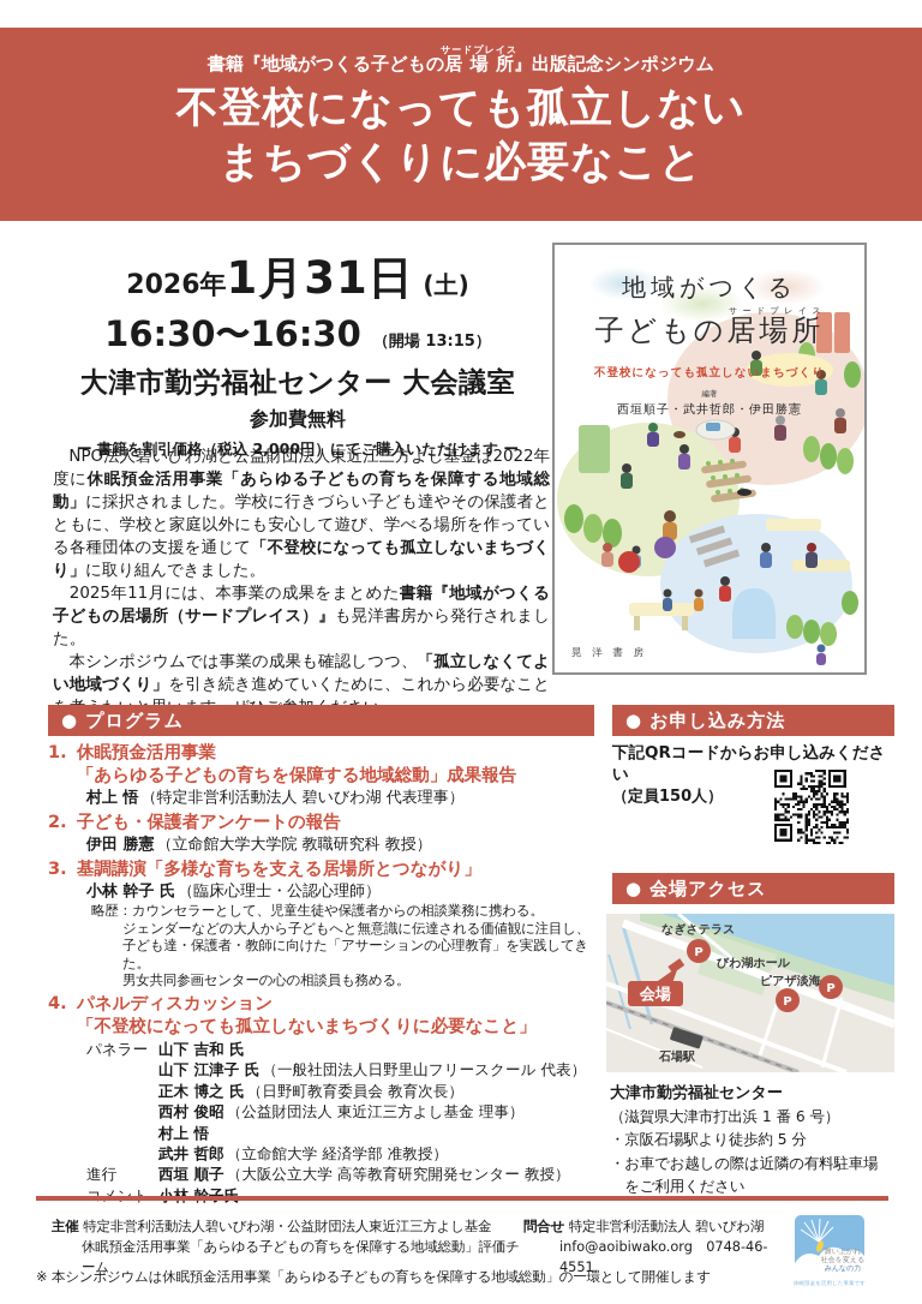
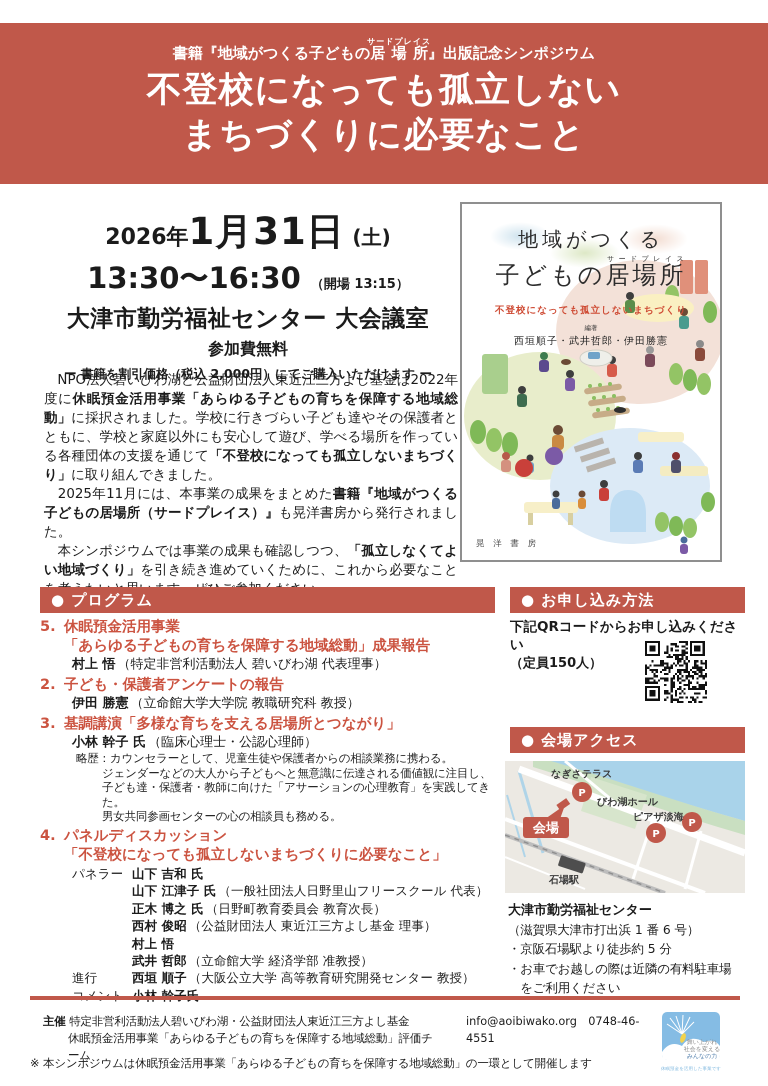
  書籍『地域がつくる子どもの居場所サードプレイス』出版記念シンポジウム
  不登校になっても孤立しない
  まちづくりに必要なこと
  2026年1月31日 (土)
- 16:30〜16:30 （開場 13:15）
+ 13:30〜16:30 （開場 13:15）
  大津市勤労福祉センター 大会議室
  参加費無料
  ー 書籍を割引価格（税込 2,000円）にてご購入いただけます ー
  NPO法人碧いびわ湖と公益財団法人東近江三方よし基金は2022年度に休眠預金活用事業「あらゆる子どもの育ちを保障する地域総動」に採択されました。学校に行きづらい子ども達やその保護者とともに、学校と家庭以外にも安心して遊び、学べる場所を作っている各種団体の支援を通じて「不登校になっても孤立しないまちづくり」に取り組んできました。
  2025年11月には、本事業の成果をまとめた書籍『地域がつくる子どもの居場所（サードプレイス）』も晃洋書房から発行されました。
  本シンポジウムでは事業の成果も確認しつつ、「孤立しなくてよい地域づくり」を引き続き進めていくために、これから必要なこと
  地域がつくる
  子どもの居場所サードプレイス
  不登校になっても孤立しないまちづくり
  編著
  西垣順子・武井哲郎・伊田勝憲
  晃 洋 書 房
  ● プログラム
  ● お申し込み方法
  ● 会場アクセス
- 1.
+ 5.
  休眠預金活用事業
  「あらゆる子どもの育ちを保障する地域総動」成果報告
  村上 悟 （特定非営利活動法人 碧いびわ湖 代表理事）
  2.
  子ども・保護者アンケートの報告
  伊田 勝憲 （立命館大学大学院 教職研究科 教授）
  3.
  基調講演「多様な育ちを支える居場所とつながり」
  小林 幹子 氏 （臨床心理士・公認心理師）
  略歴：カウンセラーとして、児童生徒や保護者からの相談業務に携わる。
  ジェンダーなどの大人から子どもへと無意識に伝達される価値観に注目し、
  子ども達・保護者・教師に向けた「アサーションの心理教育」を実践してきた。
  男女共同参画センターの心の相談員も務める。
  4.
  パネルディスカッション
  「不登校になっても孤立しないまちづくりに必要なこと」
  パネラー
  山下 吉和 氏
  山下 江津子 氏
  （一般社団法人日野里山フリースクール 代表）
  正木 博之 氏
  （日野町教育委員会 教育次長）
  西村 俊昭
  （公益財団法人 東近江三方よし基金 理事）
  村上 悟
  武井 哲郎
  （立命館大学 経済学部 准教授）
  進行
  西垣 順子
  （大阪公立大学 高等教育研究開発センター 教授）
  下記QRコードからお申し込みください
  （定員150人）
  P
  P
  P
  会場
  なぎさテラス
  びわ湖ホール
  ピアザ淡海
  石場駅
  大津市勤労福祉センター
  （滋賀県大津市打出浜 1 番 6 号）
  ・京阪石場駅より徒歩約 5 分
  ・お車でお越しの際は近隣の有料駐車場
  をご利用ください
  主催 特定非営利活動法人碧いびわ湖・公益財団法人東近江三方よし基金
  休眠預金活用事業「あらゆる子どもの育ちを保障する地域総動」評価チーム
- 問合せ 特定非営利活動法人 碧いびわ湖
  info@aoibiwako.org 0748-46-4551
  ※ 本シンポジウムは休眠預金活用事業「あらゆる子どもの育ちを保障する地域総動」の一環として開催します
